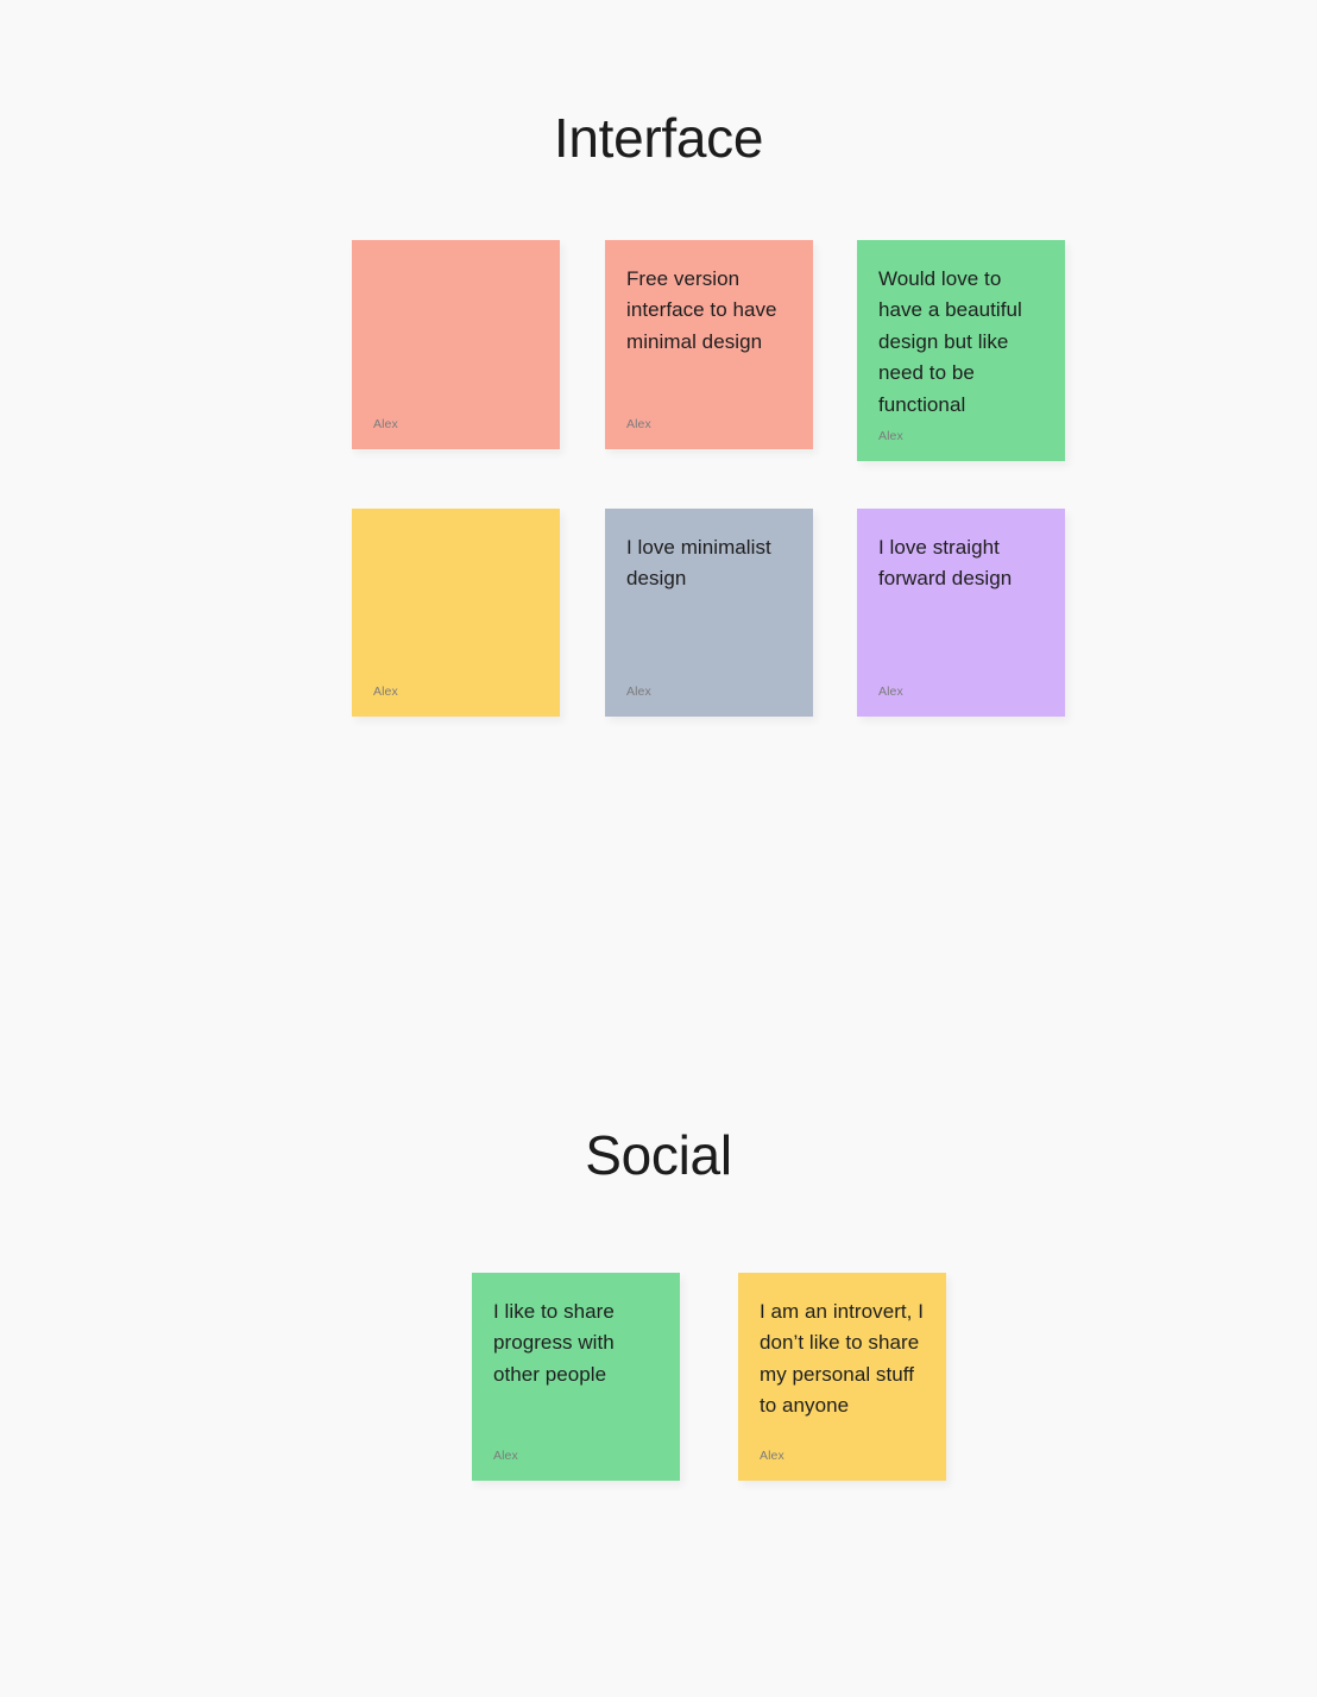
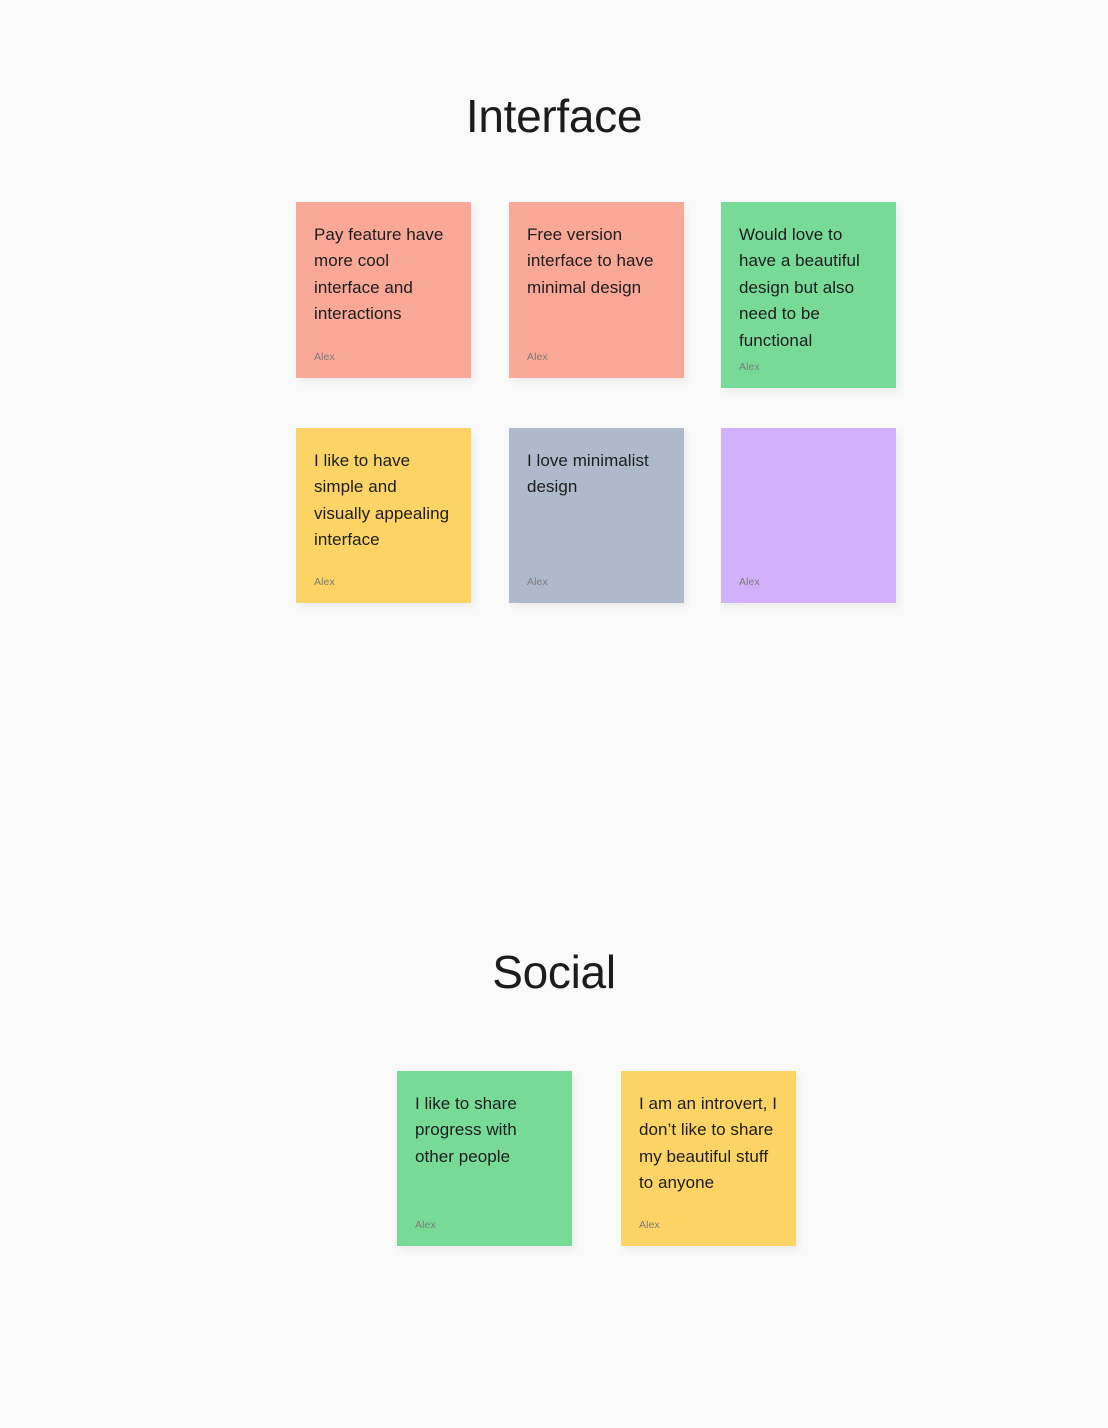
  Interface
  Social
+ Pay feature have more cool interface and interactions
  Alex
  Free version interface to have minimal design
  Alex
- Would love to have a beautiful design but like need to be functional
+ Would love to have a beautiful design but also need to be functional
  Alex
+ I like to have simple and visually appealing interface
  Alex
  I love minimalist design
  Alex
- I love straight forward design
  Alex
  I like to share progress with other people
  Alex
- I am an introvert, I don’t like to share my personal stuff to anyone
+ I am an introvert, I don’t like to share my beautiful stuff to anyone
  Alex
